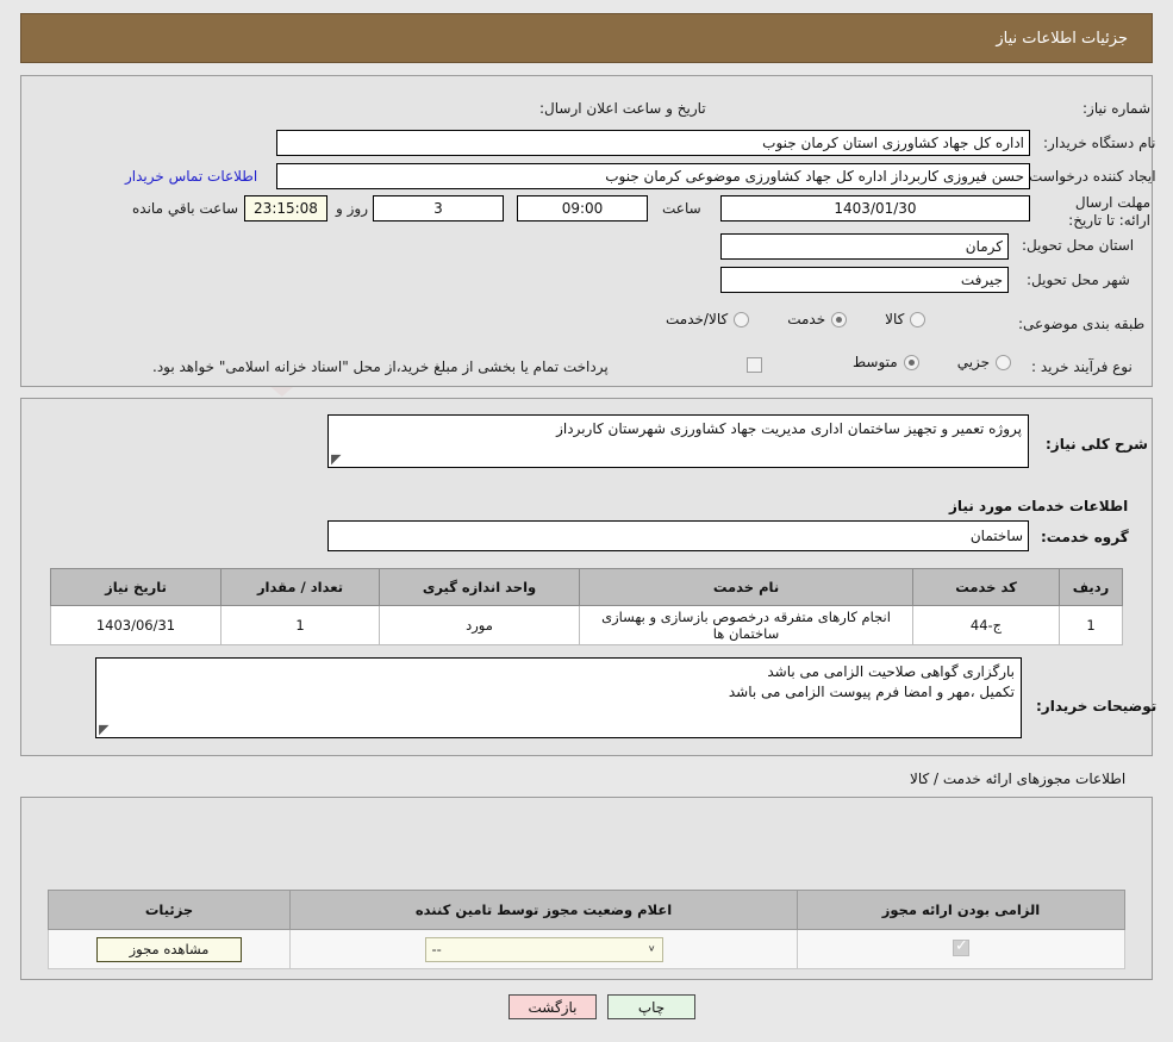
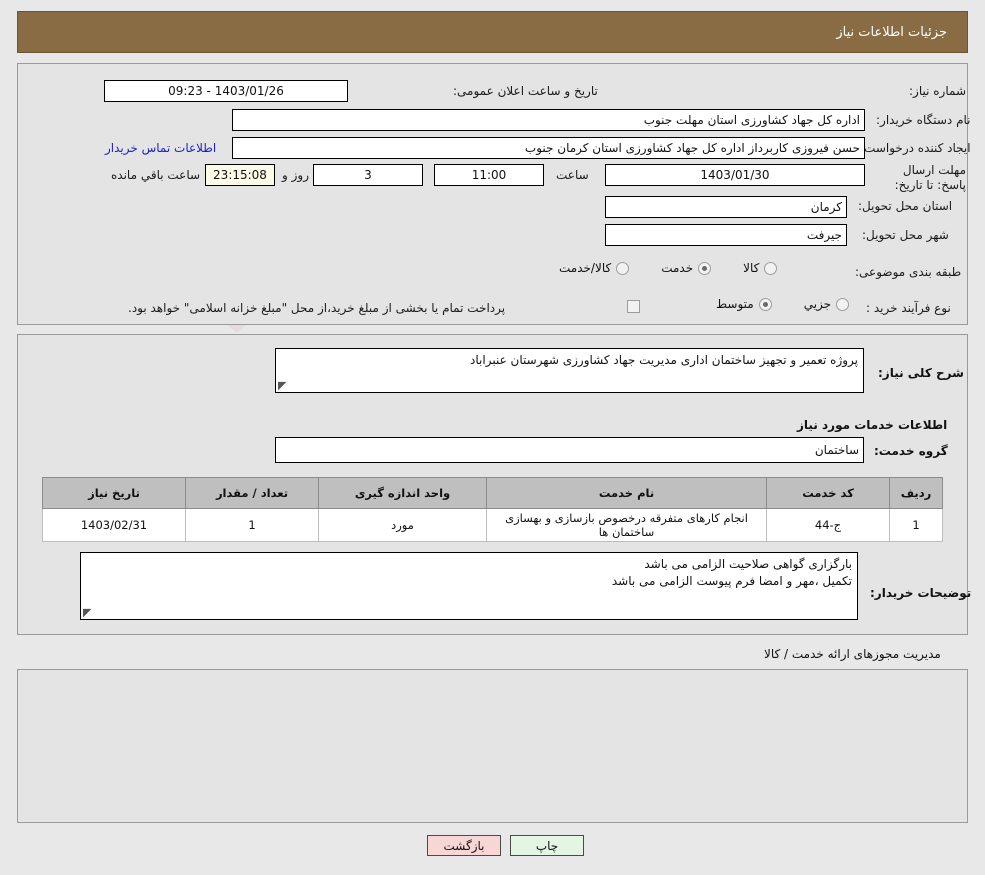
  جزئیات اطلاعات نیاز
  شماره نیاز:
- تاریخ و ساعت اعلان ارسال:
+ تاریخ و ساعت اعلان عمومی:
+ 1403/01/26 - 09:23
  نام دستگاه خریدار:
- اداره کل جهاد کشاورزی استان کرمان جنوب
+ اداره کل جهاد کشاورزی استان مهلت جنوب
  ایجاد کننده درخواست
- حسن فیروزی کاربرداز اداره کل جهاد کشاورزی موضوعی کرمان جنوب
+ حسن فیروزی کاربرداز اداره کل جهاد کشاورزی استان کرمان جنوب
  اطلاعات تماس خریدار
- مهلت ارسال ارائه: تا تاریخ:
+ مهلت ارسال پاسخ: تا تاریخ:
  1403/01/30
  ساعت
- 09:00
+ 11:00
  3
  روز و
  23:15:08
  ساعت باقي مانده
  استان محل تحویل:
  کرمان
  شهر محل تحویل:
  جیرفت
  طبقه بندی موضوعی:
  کالا
  خدمت
  کالا/خدمت
  نوع فرآیند خرید :
  جزیي
  متوسط
- پرداخت تمام یا بخشی از مبلغ خرید،از محل "اسناد خزانه اسلامی" خواهد بود.
+ پرداخت تمام یا بخشی از مبلغ خرید،از محل "مبلغ خزانه اسلامی" خواهد بود.
  شرح کلی نیاز:
- پروژه تعمیر و تجهیز ساختمان اداری مدیریت جهاد کشاورزی شهرستان کاربرداز
+ پروژه تعمیر و تجهیز ساختمان اداری مدیریت جهاد کشاورزی شهرستان عنبراباد
  اطلاعات خدمات مورد نیاز
  گروه خدمت:
  ساختمان
  ردیف	کد خدمت	نام خدمت	واحد اندازه گیری	تعداد / مقدار	تاریخ نیاز
- 1	ج-44	انجام کارهای متفرقه درخصوص بازسازی و بهسازی ساختمان ها	مورد	1	1403/06/31
+ 1	ج-44	انجام کارهای متفرقه درخصوص بازسازی و بهسازی ساختمان ها	مورد	1	1403/02/31
  توضیحات خریدار:
  بارگزاری گواهی صلاحیت الزامی می باشد
  تکمیل ،مهر و امضا فرم پیوست الزامی می باشد
- اطلاعات مجوزهای ارائه خدمت / کالا
+ مدیریت مجوزهای ارائه خدمت / کالا
- الزامی بودن ارائه مجوز	اعلام وضعیت مجوز توسط تامین کننده	جزئیات
- 	∨--	مشاهده مجوز
  چاپ
  بازگشت
